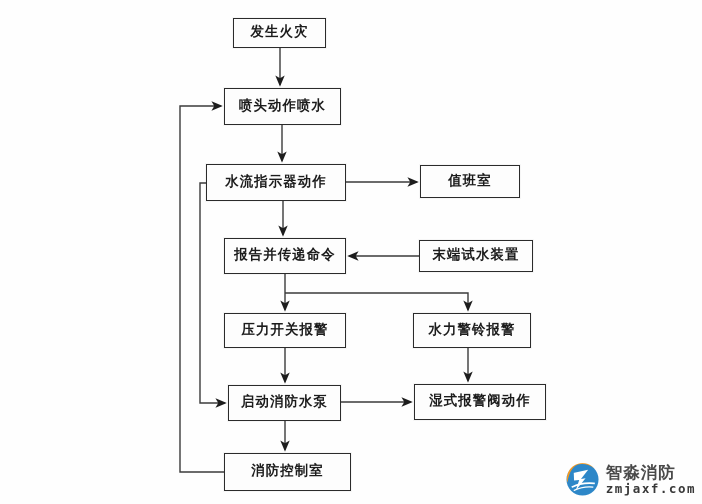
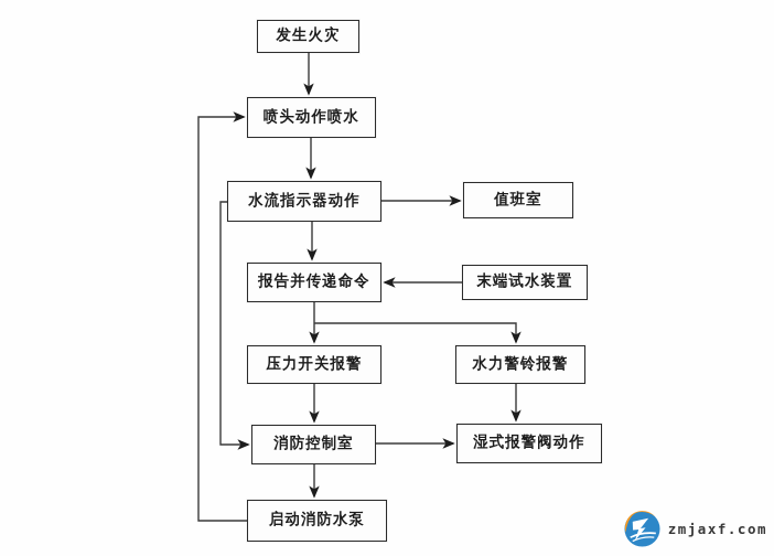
  发生火灾
  喷头动作喷水
  水流指示器动作
  值班室
  报告并传递命令
  末端试水装置
  压力开关报警
  水力警铃报警
- 启动消防水泵
+ 消防控制室
  湿式报警阀动作
- 消防控制室
+ 启动消防水泵
- 智淼消防
  zmjaxf.com
